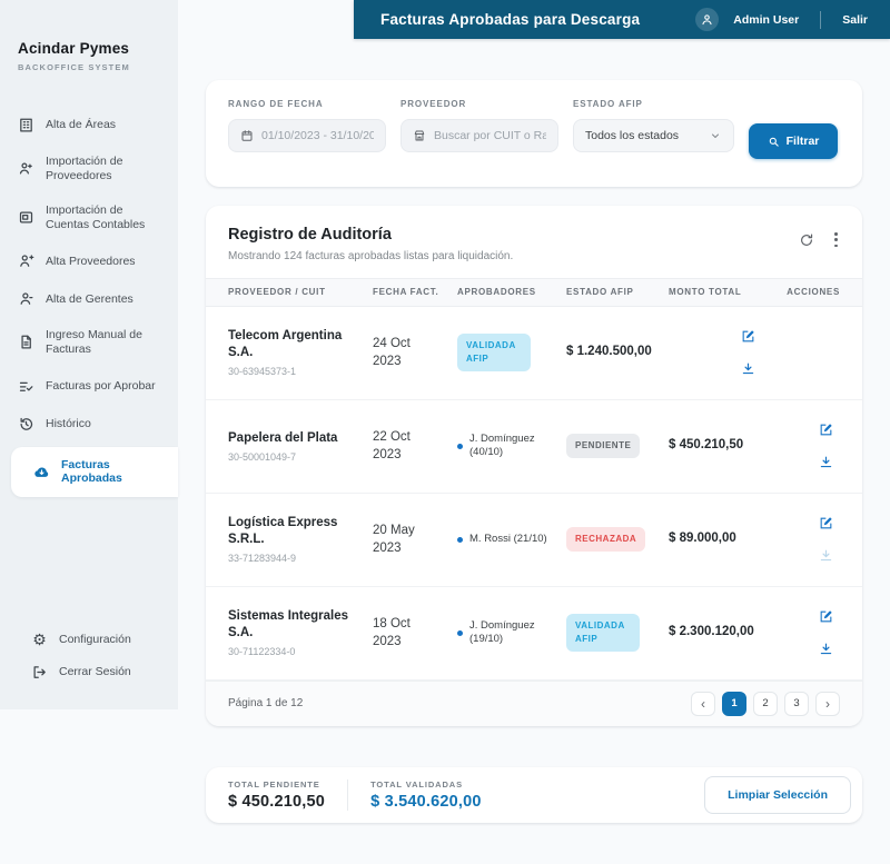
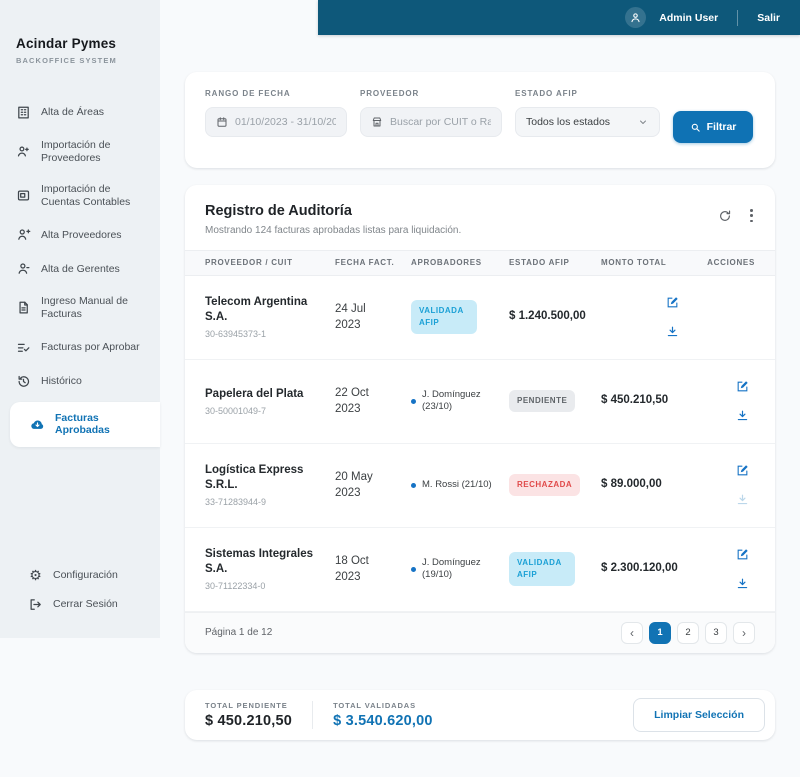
  Acindar Pymes
  BACKOFFICE SYSTEM
  Alta de Áreas
  Importación de Proveedores
  Importación de Cuentas Contables
  Alta Proveedores
  Alta de Gerentes
  Ingreso Manual de Facturas
  Facturas por Aprobar
  Histórico
  Facturas Aprobadas
  ⚙
  Configuración
  Cerrar Sesión
- Facturas Aprobadas para Descarga
  Admin User
  Salir
  RANGO DE FECHA
  01/10/2023 - 31/10/20
  PROVEEDOR
  ESTADO AFIP
  Todos los estados
  Filtrar
  Registro de Auditoría
  Mostrando 124 facturas aprobadas listas para liquidación.
  PROVEEDOR / CUIT
  FECHA FACT.
  APROBADORES
  ESTADO AFIP
  MONTO TOTAL
  ACCIONES
  Telecom Argentina S.A.
  30-63945373-1
- 24 Oct 2023
+ 24 Jul 2023
  VALIDADA AFIP
  $ 1.240.500,00
  Papelera del Plata
  30-50001049-7
  22 Oct 2023
- J. Domínguez (40/10)
+ J. Domínguez (23/10)
  PENDIENTE
  $ 450.210,50
  Logística Express S.R.L.
  33-71283944-9
  20 May 2023
  M. Rossi (21/10)
  RECHAZADA
  $ 89.000,00
  Sistemas Integrales S.A.
  30-71122334-0
  18 Oct 2023
  J. Domínguez (19/10)
  VALIDADA AFIP
  $ 2.300.120,00
  Página 1 de 12
  ‹
  1
  2
  3
  ›
  TOTAL PENDIENTE
  $ 450.210,50
  TOTAL VALIDADAS
  $ 3.540.620,00
  Limpiar Selección
